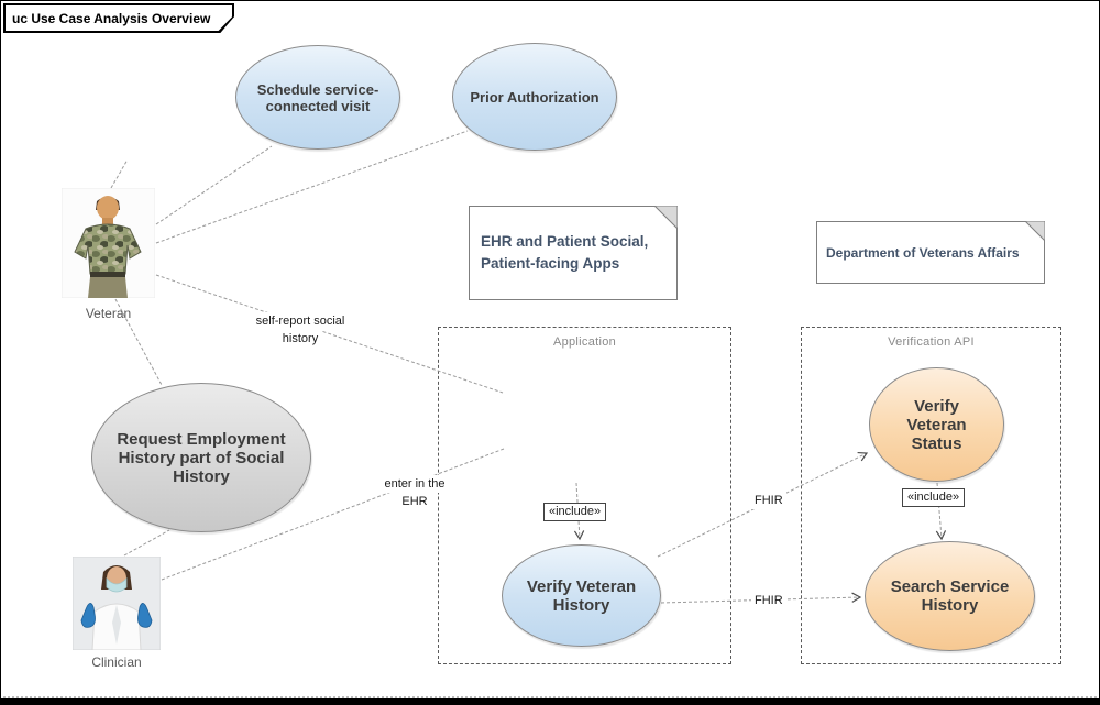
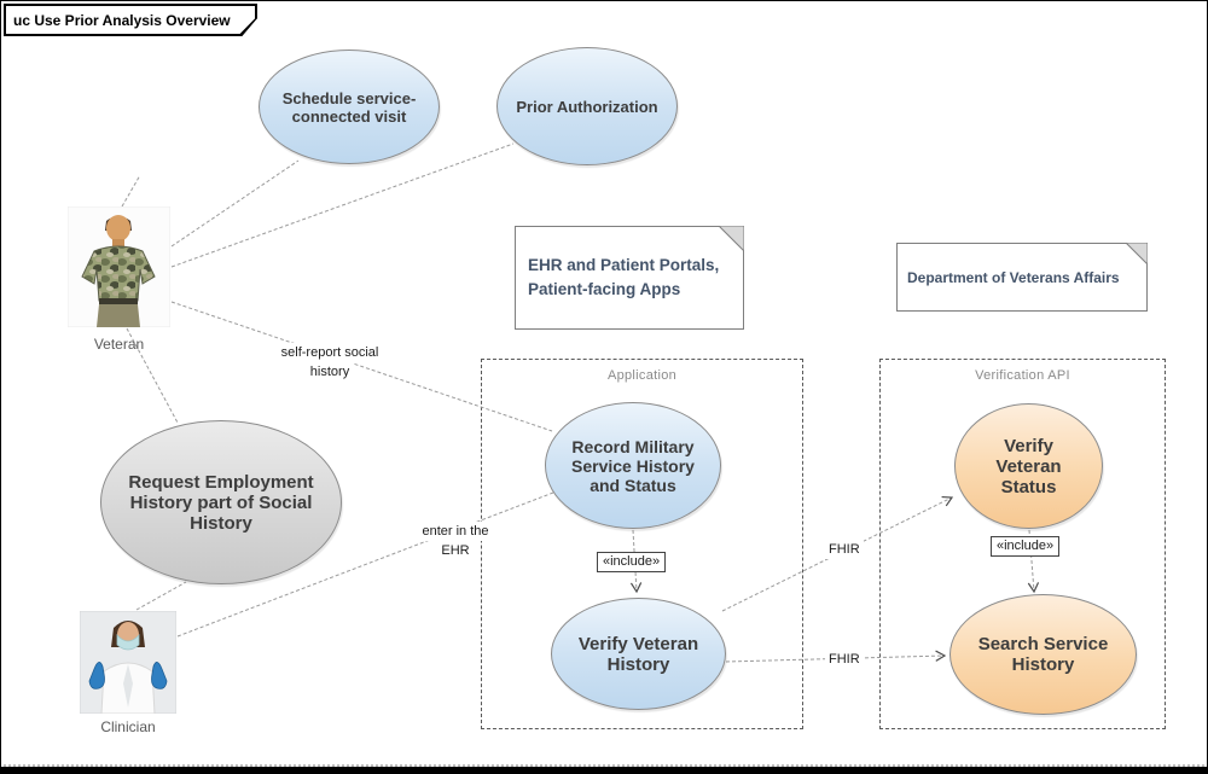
- uc Use Case Analysis Overview
+ uc Use Prior Analysis Overview
  Application
  Verification API
  Schedule service-connected visit
  Prior Authorization
  Request Employment History part of Social History
+ Record Military Service History and Status
  Verify Veteran History
  Verify Veteran Status
  Search Service History
- EHR and Patient Social, Patient-facing Apps
+ EHR and Patient Portals, Patient-facing Apps
  Department of Veterans Affairs
  Veteran
  Clinician
  self-report social
  history
  enter in the
  EHR
  FHIR
  FHIR
  «include»
  «include»
